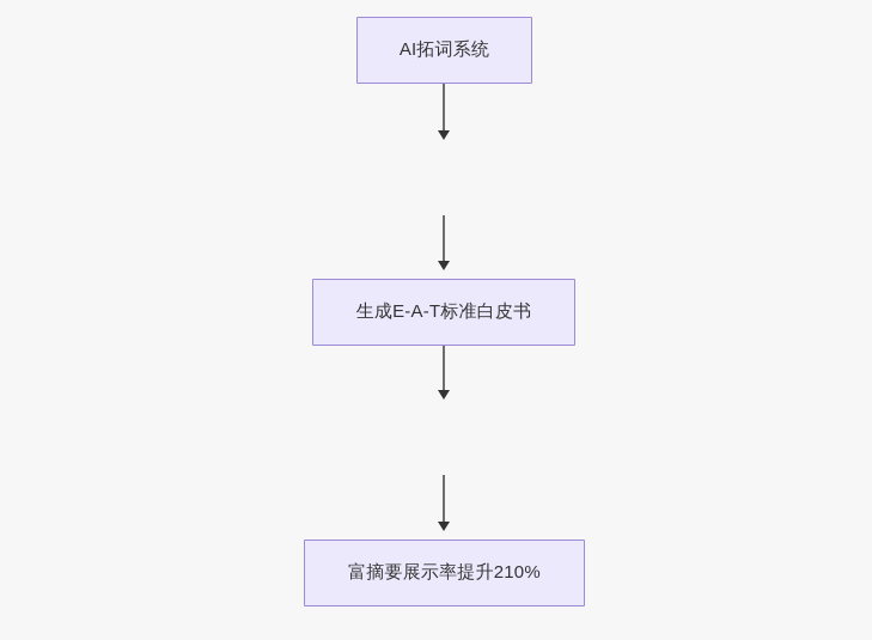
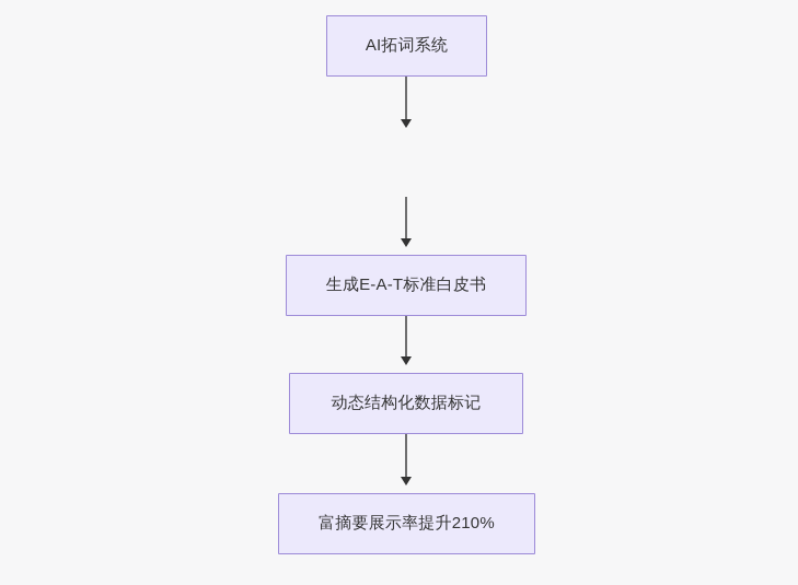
  AI拓词系统
  生成E-A-T标准白皮书
+ 动态结构化数据标记
  富摘要展示率提升210%
